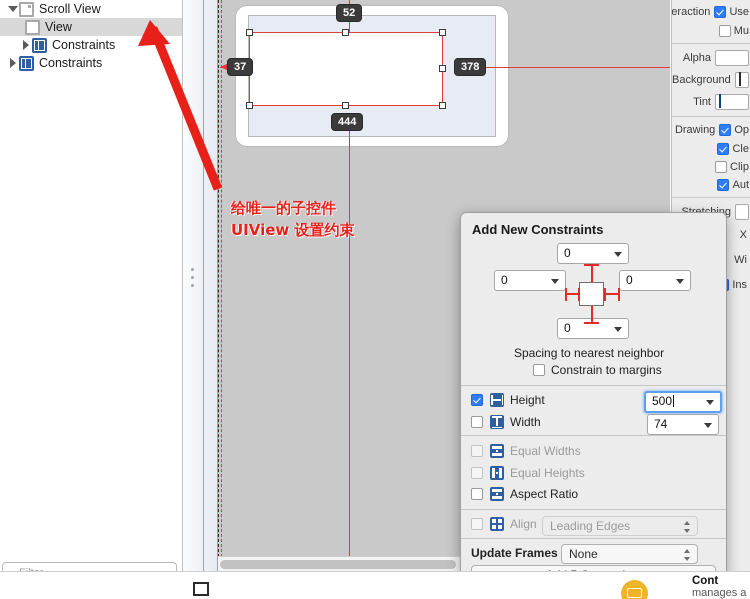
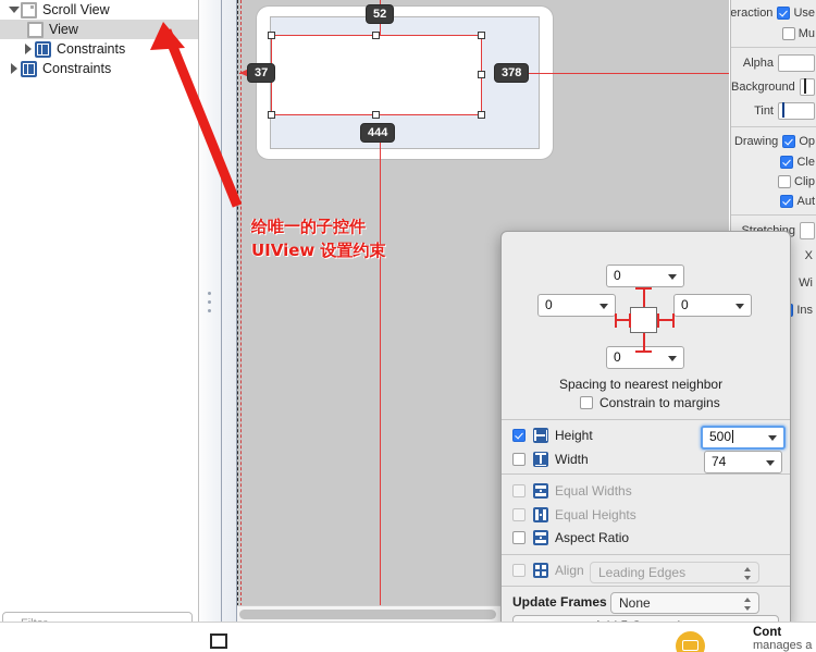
  Scroll View
  View
  Constraints
  Constraints
  52
  37
  378
  444
  给唯一的子控件
  UIView 设置约束
  eraction
  Use
  Mu
  Alpha
  Background
  Tint
  Drawing
  Op
  Cle
  Clip
  Aut
  X
  Wi
  Ins
- Add New Constraints
  0
  0
  0
  0
  Spacing to nearest neighbor
  Constrain to margins
  Height
  500
  Width
  74
  Equal Widths
  Equal Heights
  Aspect Ratio
  Align
  Leading Edges
  Update Frames
  None
  Cont
  manages a
